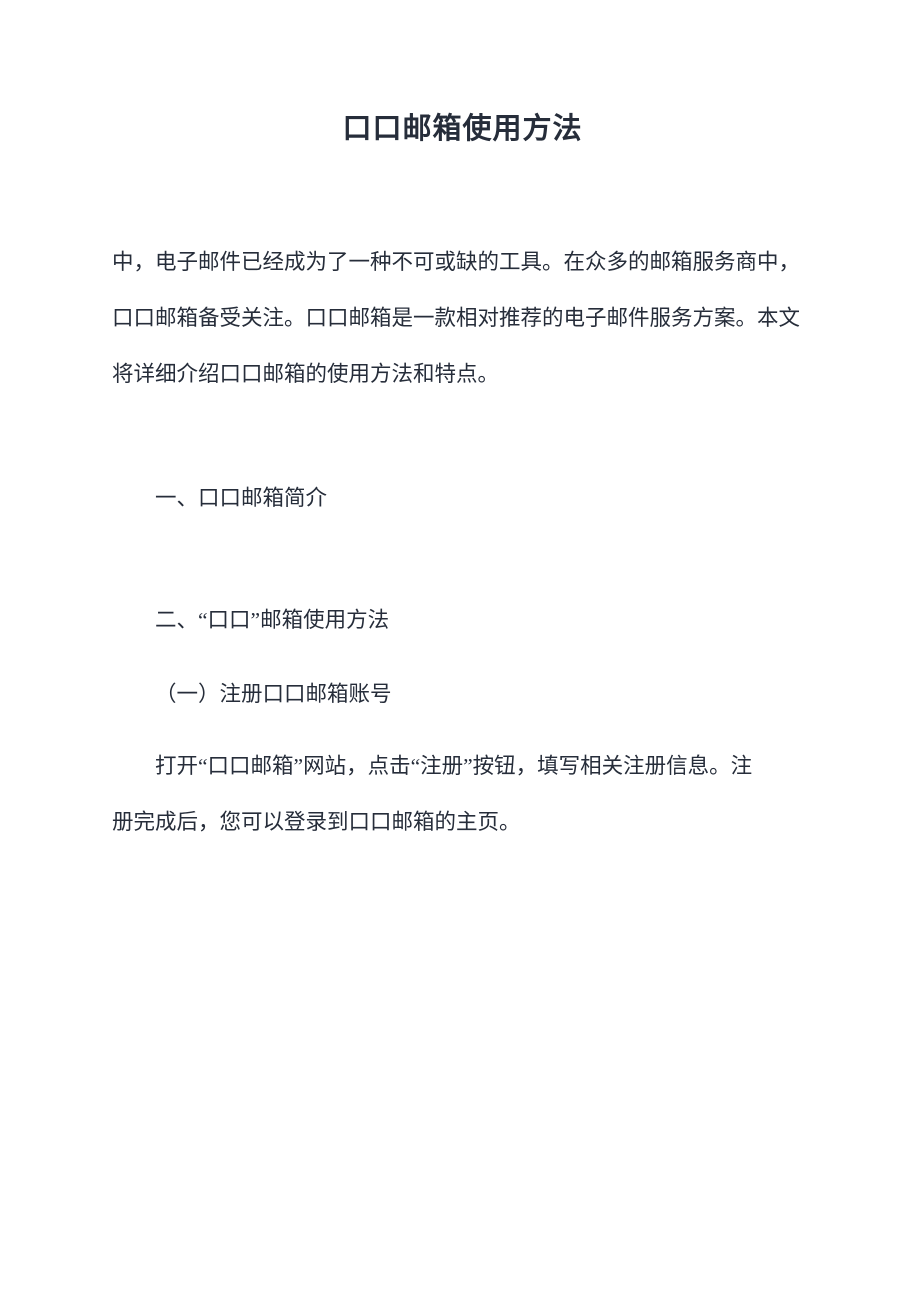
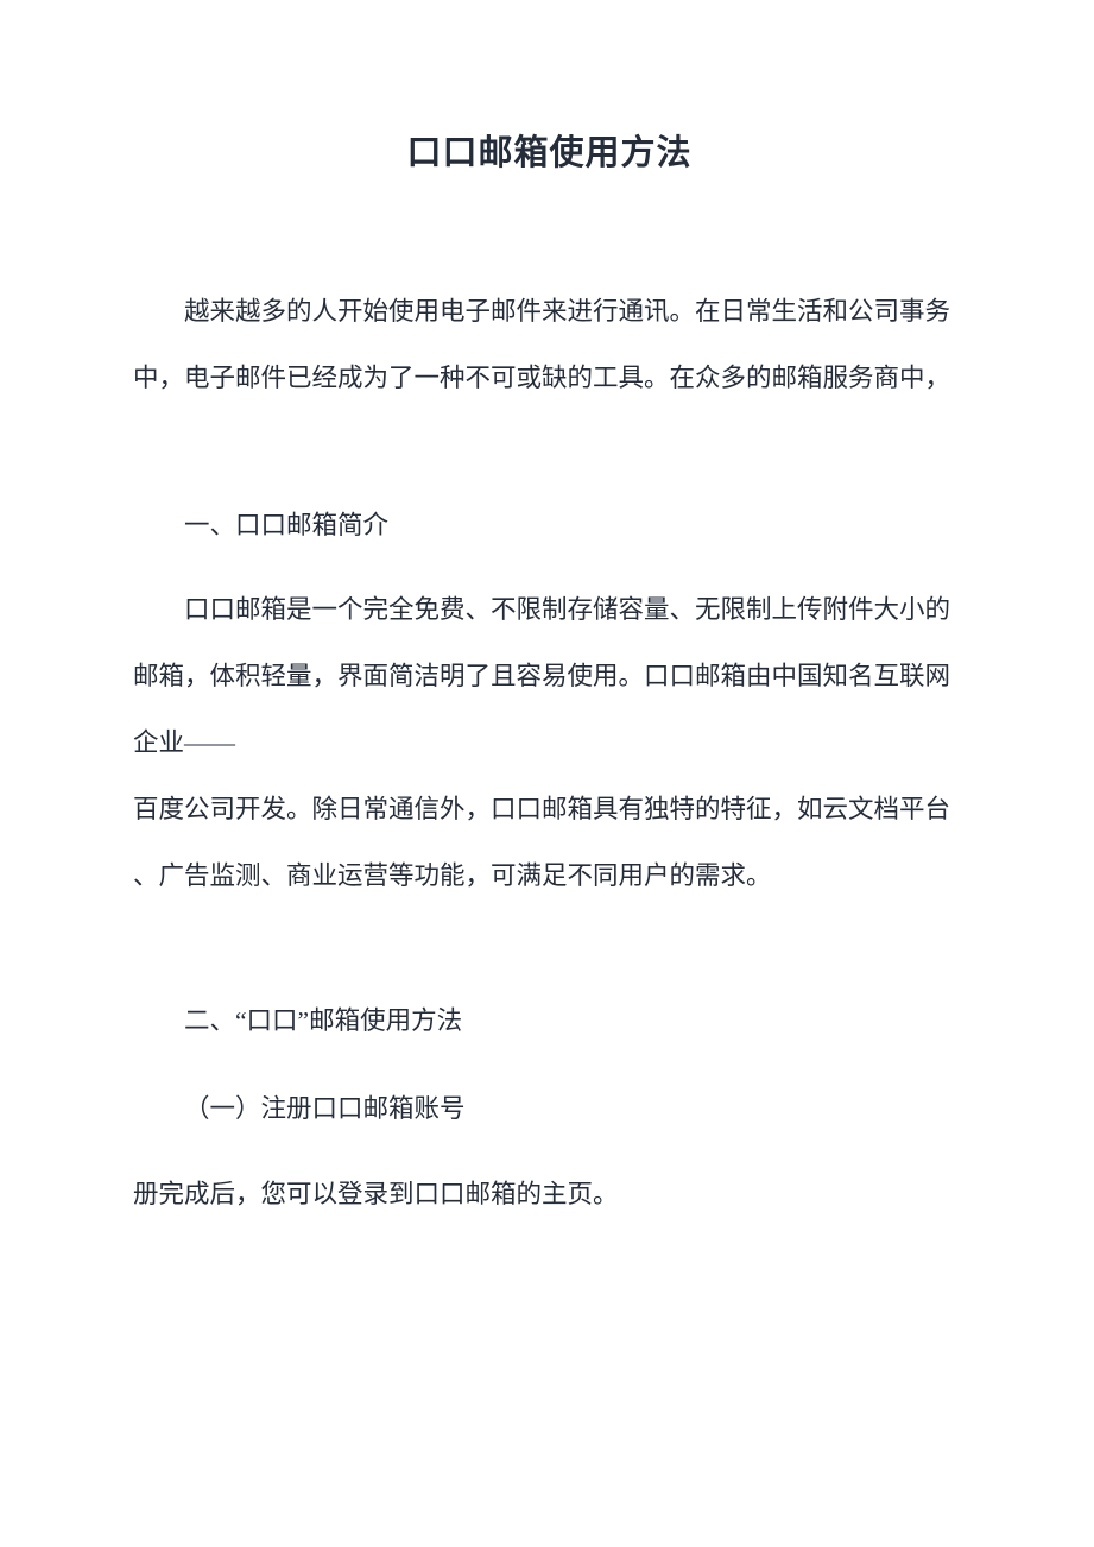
  口口邮箱使用方法
+ 越来越多的人开始使用电子邮件来进行通讯。在日常生活和公司事务
  中，电子邮件已经成为了一种不可或缺的工具。在众多的邮箱服务商中，
- 口口邮箱备受关注。口口邮箱是一款相对推荐的电子邮件服务方案。本文
- 将详细介绍口口邮箱的使用方法和特点。
  一、口口邮箱简介
+ 口口邮箱是一个完全免费、不限制存储容量、无限制上传附件大小的
+ 邮箱，体积轻量，界面简洁明了且容易使用。口口邮箱由中国知名互联网
+ 企业——
+ 百度公司开发。除日常通信外，口口邮箱具有独特的特征，如云文档平台
+ 、广告监测、商业运营等功能，可满足不同用户的需求。
  二、“口口”邮箱使用方法
  （一）注册口口邮箱账号
- 打开“口口邮箱”网站，点击“注册”按钮，填写相关注册信息。注
  册完成后，您可以登录到口口邮箱的主页。
